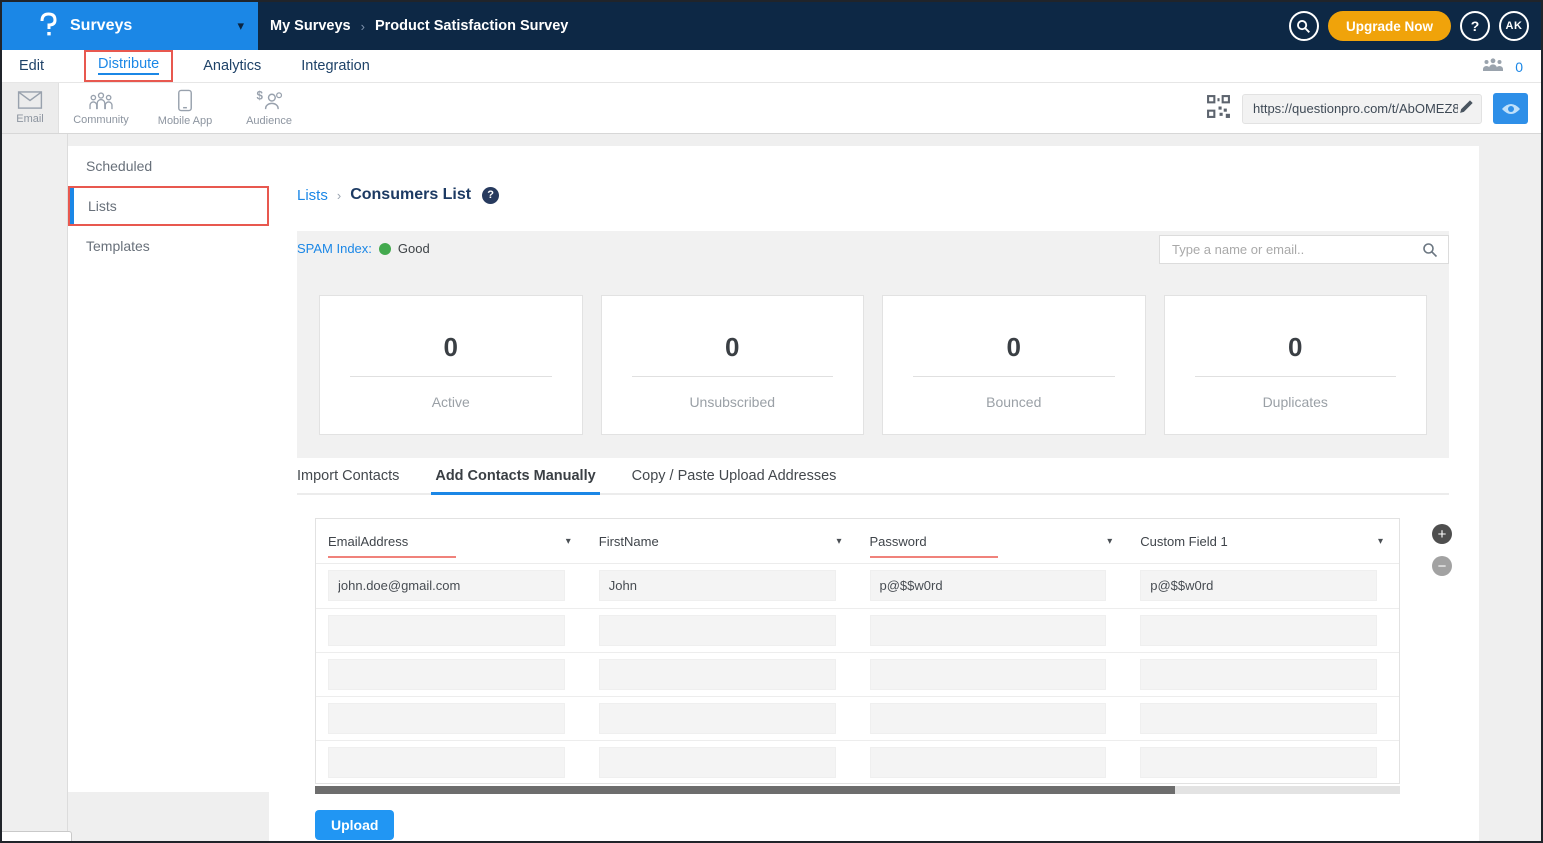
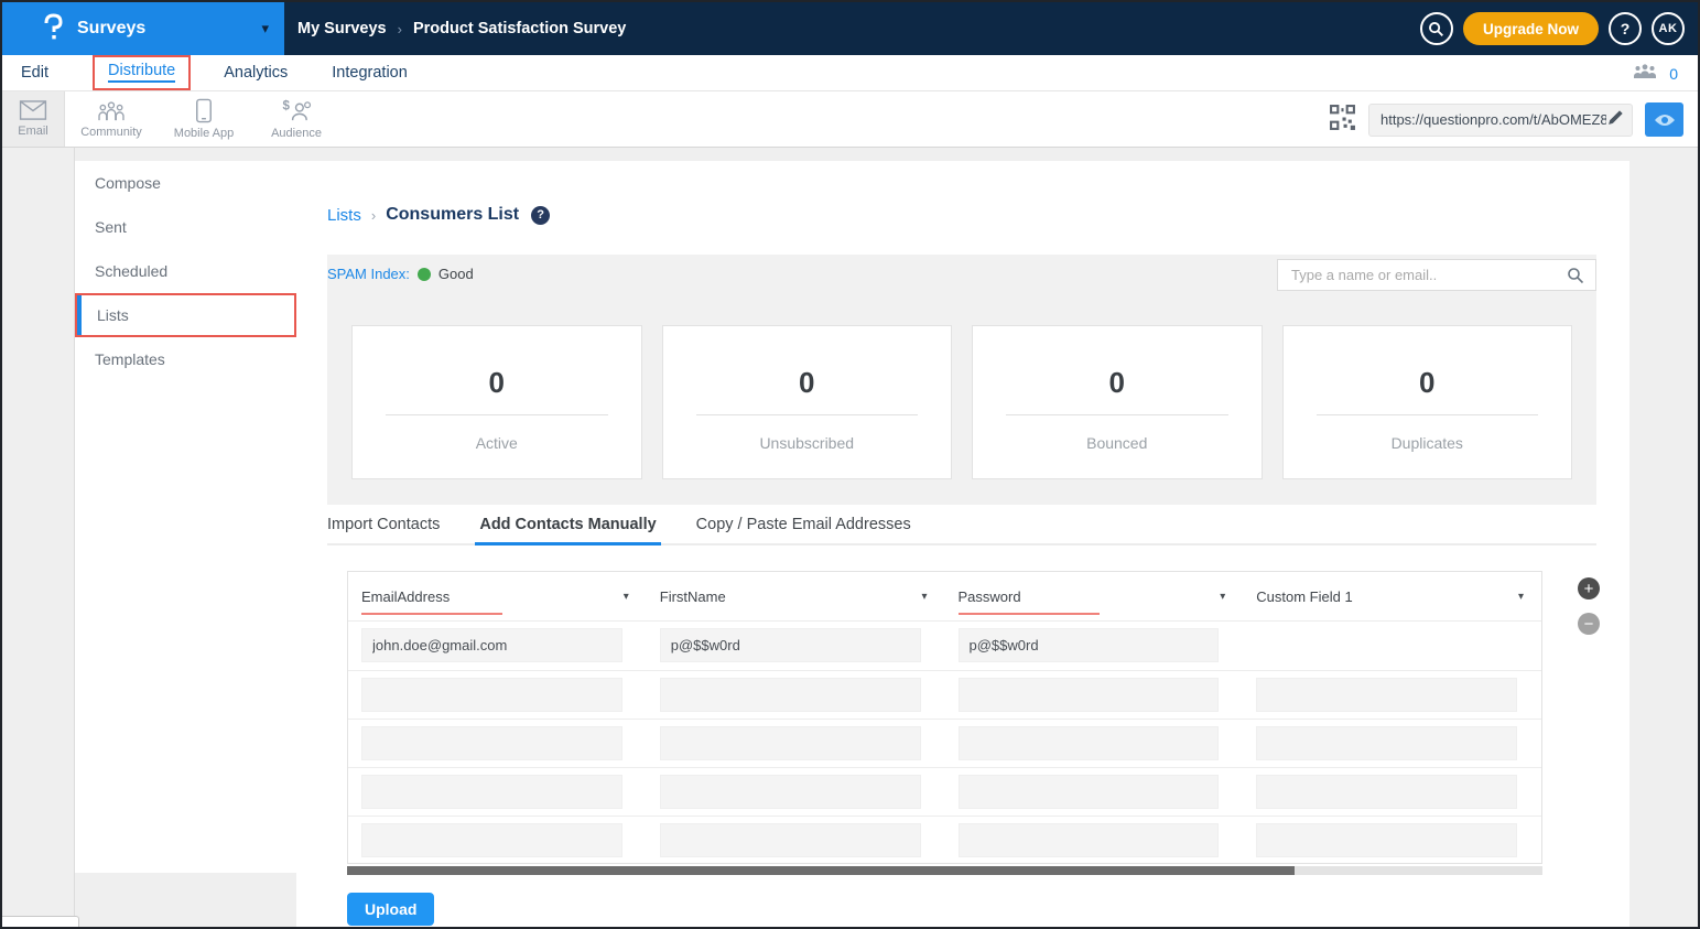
  Surveys
  ▾
  My Surveys
  ›
  Product Satisfaction Survey
  Upgrade Now
  ?
  AK
  Edit
  Distribute
  Analytics
  Integration
  0
  Email
  Community
  Mobile App
  $
  Audience
  https://questionpro.com/t/AbOMEZ8
+ Compose
+ Sent
  Scheduled
  Lists
  Templates
  Lists
  ›
  Consumers List
  ?
  SPAM Index:
  Good
  Type a name or email..
  0
  Active
  0
  Unsubscribed
  0
  Bounced
  0
  Duplicates
  Import Contacts
  Add Contacts Manually
- Copy / Paste Upload Addresses
+ Copy / Paste Email Addresses
  EmailAddress
  ▾
  FirstName
  ▾
  Password
  ▾
  Custom Field 1
  ▾
  john.doe@gmail.com
- John
  p@$$w0rd
  p@$$w0rd
  +
  −
  Upload
